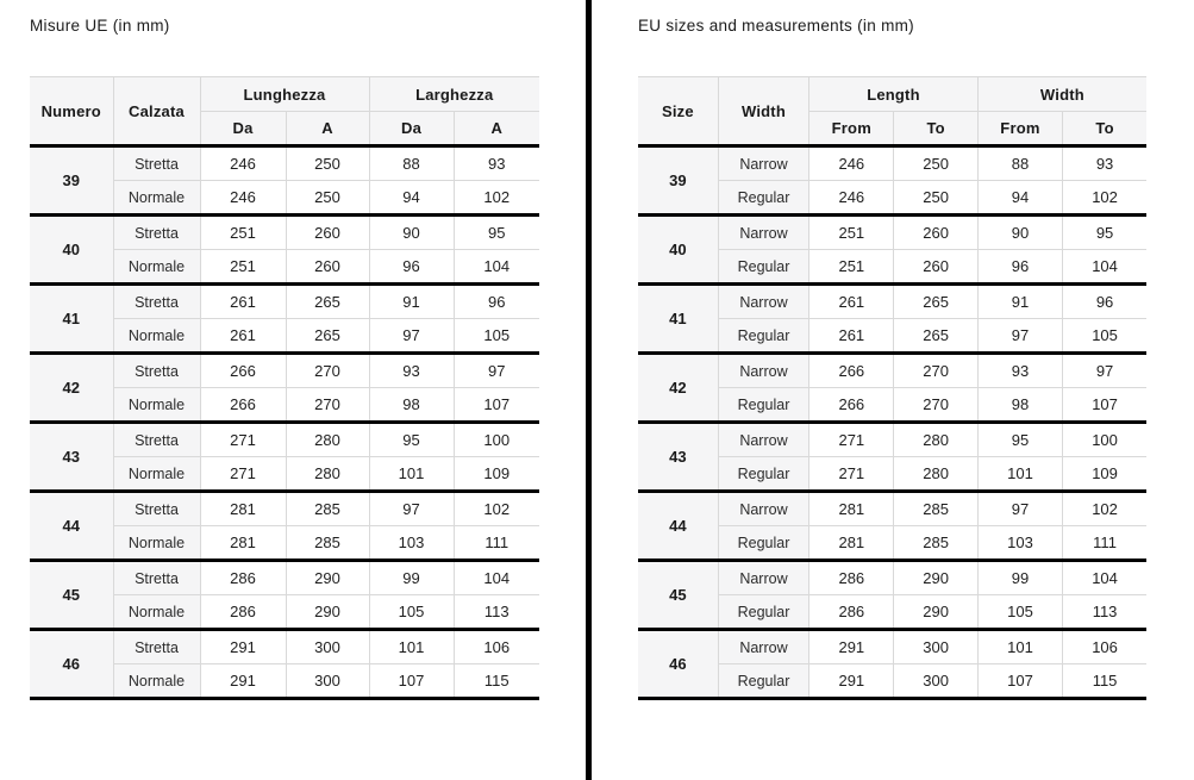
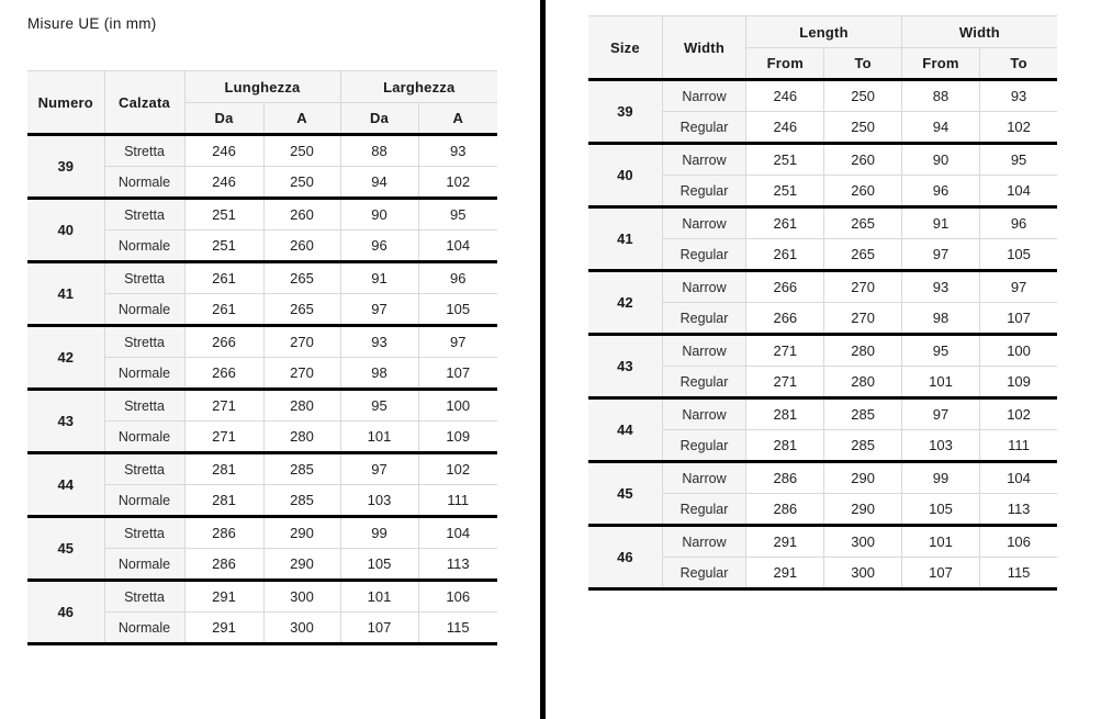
  Misure UE (in mm)
  Numero	Calzata	Lunghezza	Larghezza
  Da	A	Da	A
  39	Stretta	246	250	88	93
  Normale	246	250	94	102
  40	Stretta	251	260	90	95
  Normale	251	260	96	104
  41	Stretta	261	265	91	96
  Normale	261	265	97	105
  42	Stretta	266	270	93	97
  Normale	266	270	98	107
  43	Stretta	271	280	95	100
  Normale	271	280	101	109
  44	Stretta	281	285	97	102
  Normale	281	285	103	111
  45	Stretta	286	290	99	104
  Normale	286	290	105	113
  46	Stretta	291	300	101	106
  Normale	291	300	107	115
- EU sizes and measurements (in mm)
  Size	Width	Length	Width
  From	To	From	To
  39	Narrow	246	250	88	93
  Regular	246	250	94	102
  40	Narrow	251	260	90	95
  Regular	251	260	96	104
  41	Narrow	261	265	91	96
  Regular	261	265	97	105
  42	Narrow	266	270	93	97
  Regular	266	270	98	107
  43	Narrow	271	280	95	100
  Regular	271	280	101	109
  44	Narrow	281	285	97	102
  Regular	281	285	103	111
  45	Narrow	286	290	99	104
  Regular	286	290	105	113
  46	Narrow	291	300	101	106
  Regular	291	300	107	115
